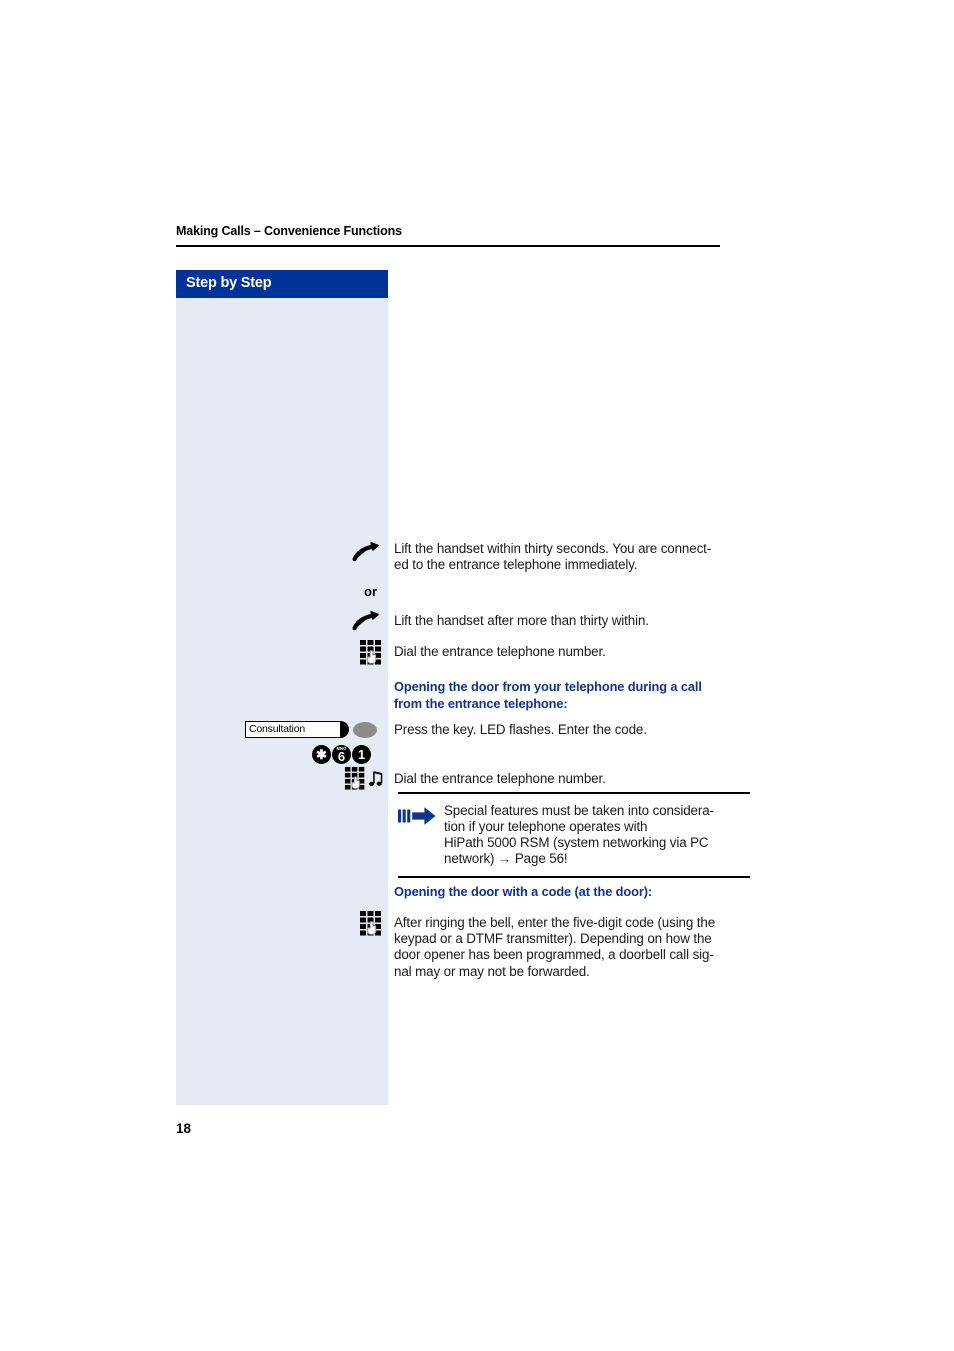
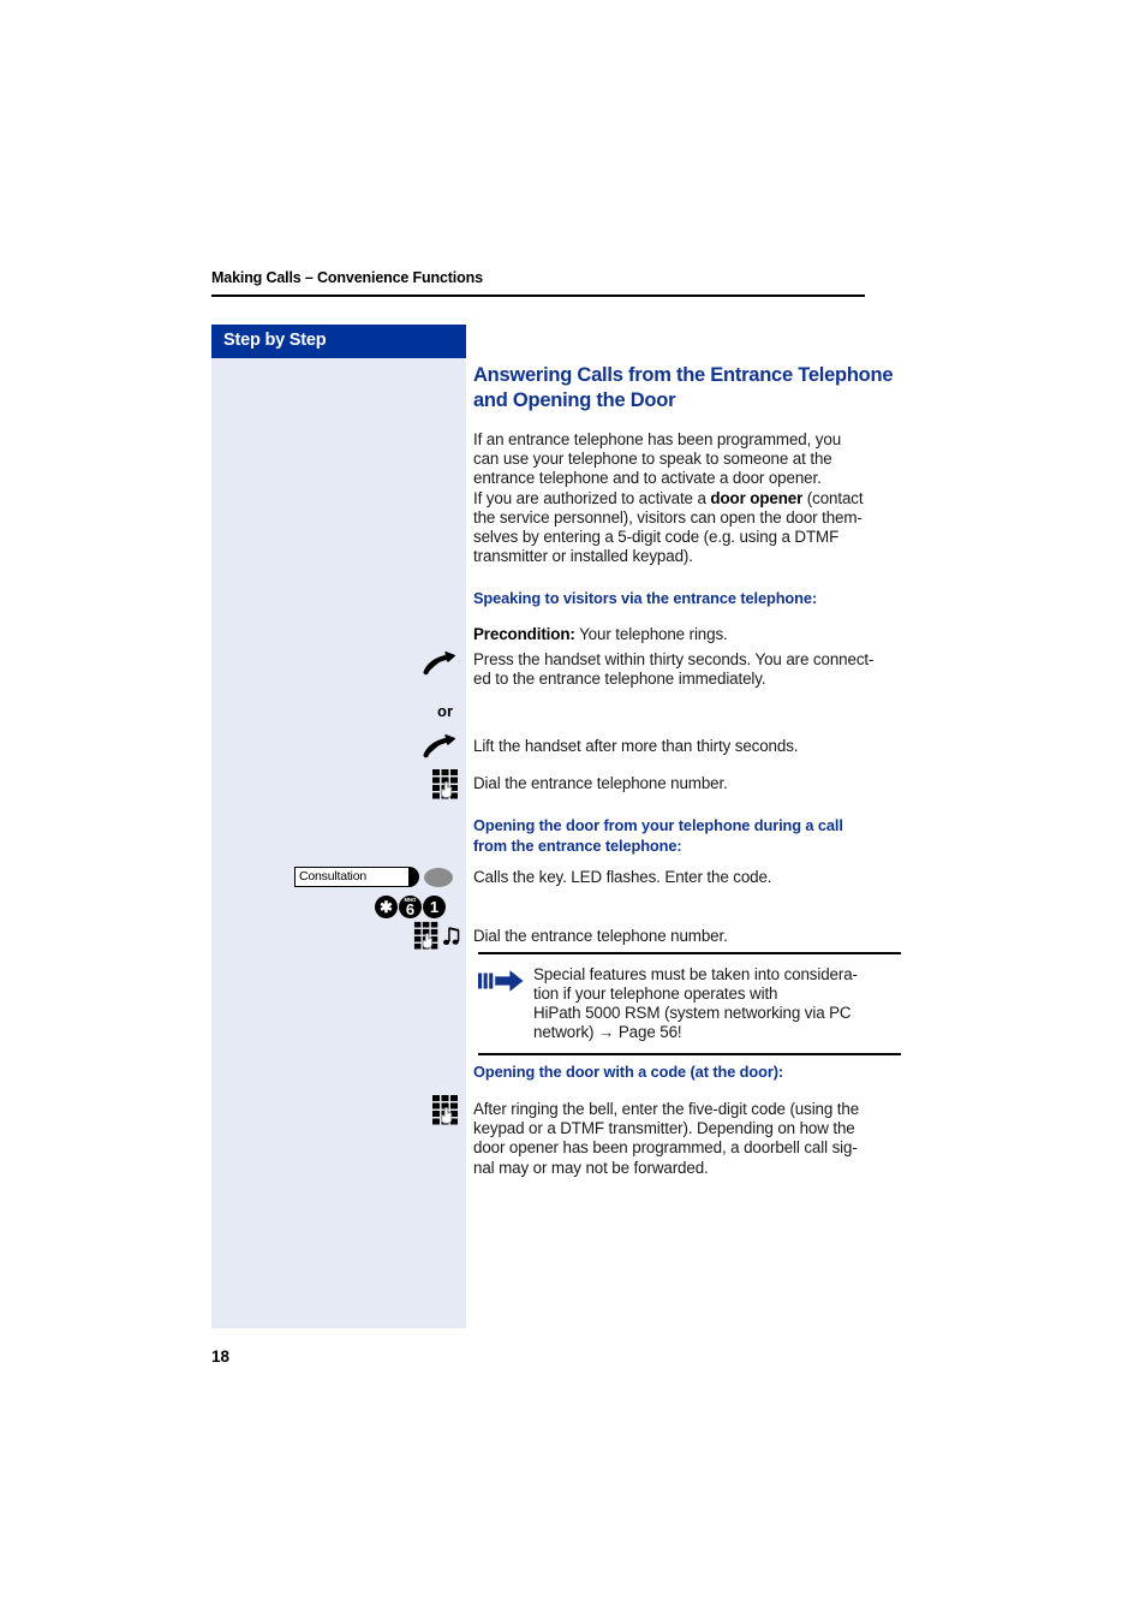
  Making Calls – Convenience Functions
  Step by Step
+ Answering Calls from the Entrance Telephone
+ and Opening the Door
+ If an entrance telephone has been programmed, you
+ can use your telephone to speak to someone at the
+ entrance telephone and to activate a door opener.
+ If you are authorized to activate a door opener (contact
+ the service personnel), visitors can open the door them-
+ selves by entering a 5-digit code (e.g. using a DTMF
+ transmitter or installed keypad).
+ Speaking to visitors via the entrance telephone:
+ Precondition: Your telephone rings.
- Lift the handset within thirty seconds. You are connect-
+ Press the handset within thirty seconds. You are connect-
  ed to the entrance telephone immediately.
  or
- Lift the handset after more than thirty within.
+ Lift the handset after more than thirty seconds.
  Dial the entrance telephone number.
  Opening the door from your telephone during a call
  from the entrance telephone:
  Consultation
- Press the key. LED flashes. Enter the code.
+ Calls the key. LED flashes. Enter the code.
  ✱
  6
  1
  Dial the entrance telephone number.
  Special features must be taken into considera-
  tion if your telephone operates with
  HiPath 5000 RSM (system networking via PC
  network) → Page 56!
  Opening the door with a code (at the door):
  After ringing the bell, enter the five-digit code (using the
  keypad or a DTMF transmitter). Depending on how the
  door opener has been programmed, a doorbell call sig-
  nal may or may not be forwarded.
  18
